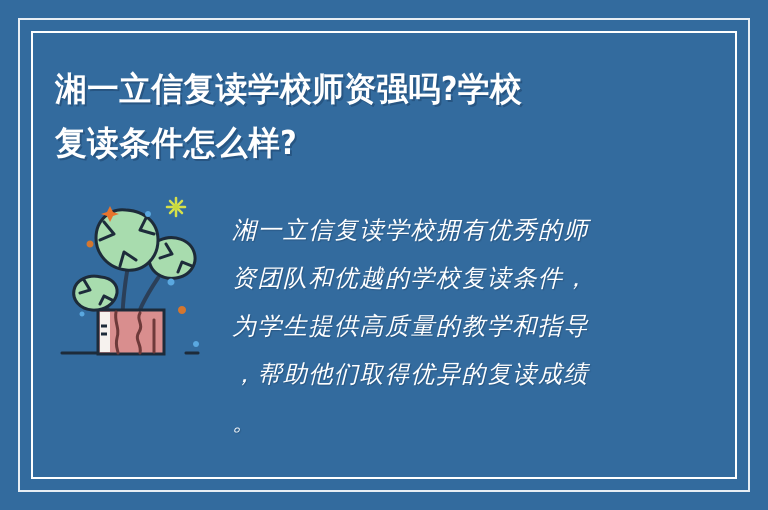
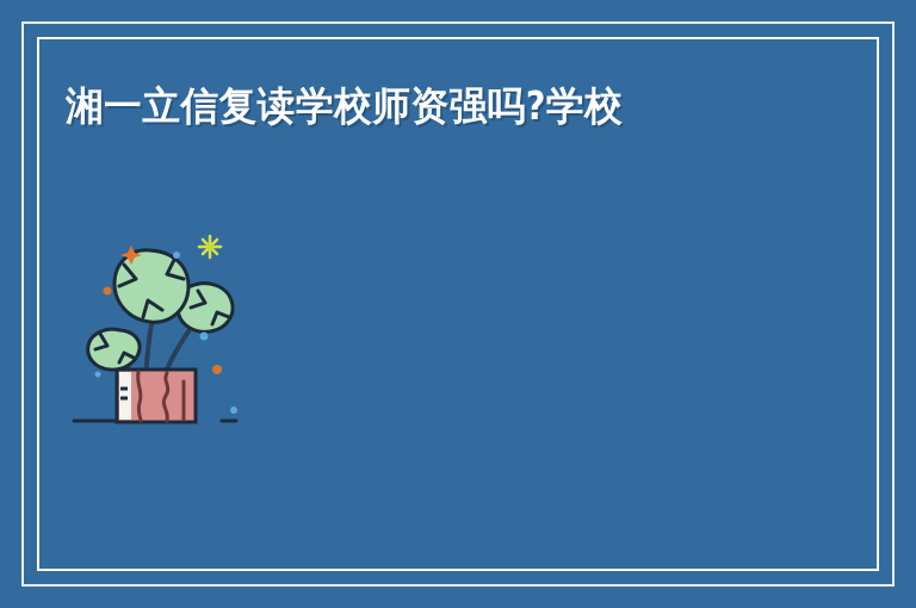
  湘一立信复读学校师资强吗?学校
- 复读条件怎么样?
- 湘一立信复读学校拥有优秀的师
- 资团队和优越的学校复读条件，
- 为学生提供高质量的教学和指导
- ，帮助他们取得优异的复读成绩
- 。
